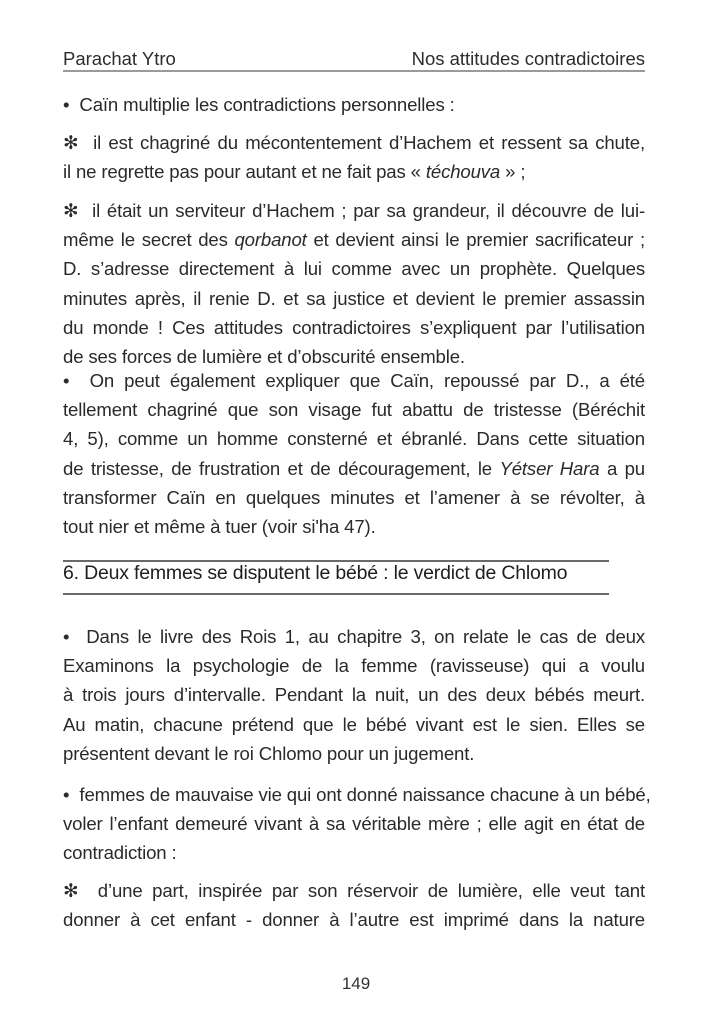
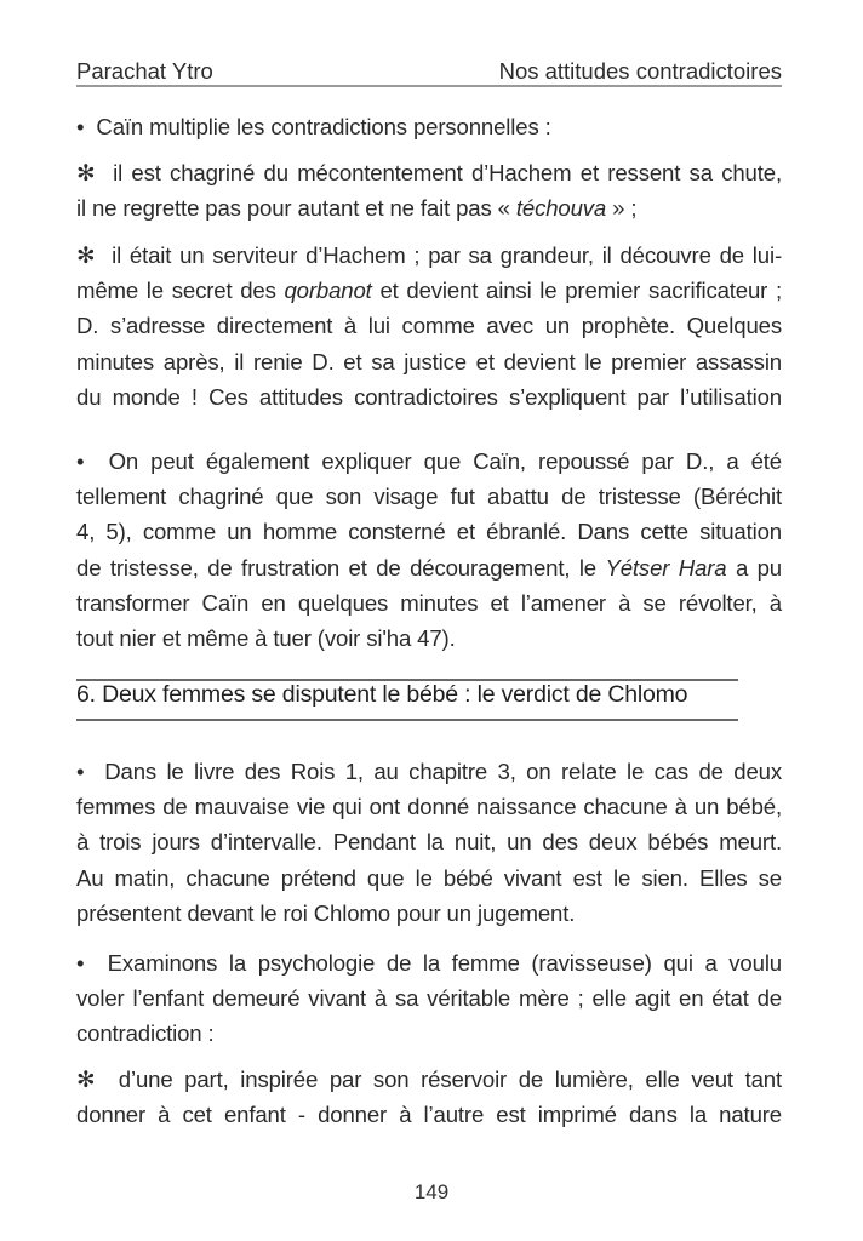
  Parachat Ytro
  Nos attitudes contradictoires
  • Caïn multiplie les contradictions personnelles :
  ✻ il est chagriné du mécontentement d’Hachem et ressent sa chute,
  il ne regrette pas pour autant et ne fait pas « téchouva » ;
  ✻ il était un serviteur d’Hachem ; par sa grandeur, il découvre de lui-
  même le secret des qorbanot et devient ainsi le premier sacrificateur ;
  D. s’adresse directement à lui comme avec un prophète. Quelques
  minutes après, il renie D. et sa justice et devient le premier assassin
  du monde ! Ces attitudes contradictoires s’expliquent par l’utilisation
- de ses forces de lumière et d’obscurité ensemble.
  • On peut également expliquer que Caïn, repoussé par D., a été
  tellement chagriné que son visage fut abattu de tristesse (Béréchit
  4, 5), comme un homme consterné et ébranlé. Dans cette situation
  de tristesse, de frustration et de découragement, le Yétser Hara a pu
  transformer Caïn en quelques minutes et l’amener à se révolter, à
  tout nier et même à tuer (voir si'ha 47).
  6. Deux femmes se disputent le bébé : le verdict de Chlomo
  • Dans le livre des Rois 1, au chapitre 3, on relate le cas de deux
- Examinons la psychologie de la femme (ravisseuse) qui a voulu
+ femmes de mauvaise vie qui ont donné naissance chacune à un bébé,
  à trois jours d’intervalle. Pendant la nuit, un des deux bébés meurt.
  Au matin, chacune prétend que le bébé vivant est le sien. Elles se
  présentent devant le roi Chlomo pour un jugement.
- • femmes de mauvaise vie qui ont donné naissance chacune à un bébé,
+ • Examinons la psychologie de la femme (ravisseuse) qui a voulu
  voler l’enfant demeuré vivant à sa véritable mère ; elle agit en état de
  contradiction :
  ✻ d’une part, inspirée par son réservoir de lumière, elle veut tant
  donner à cet enfant - donner à l’autre est imprimé dans la nature
  149
